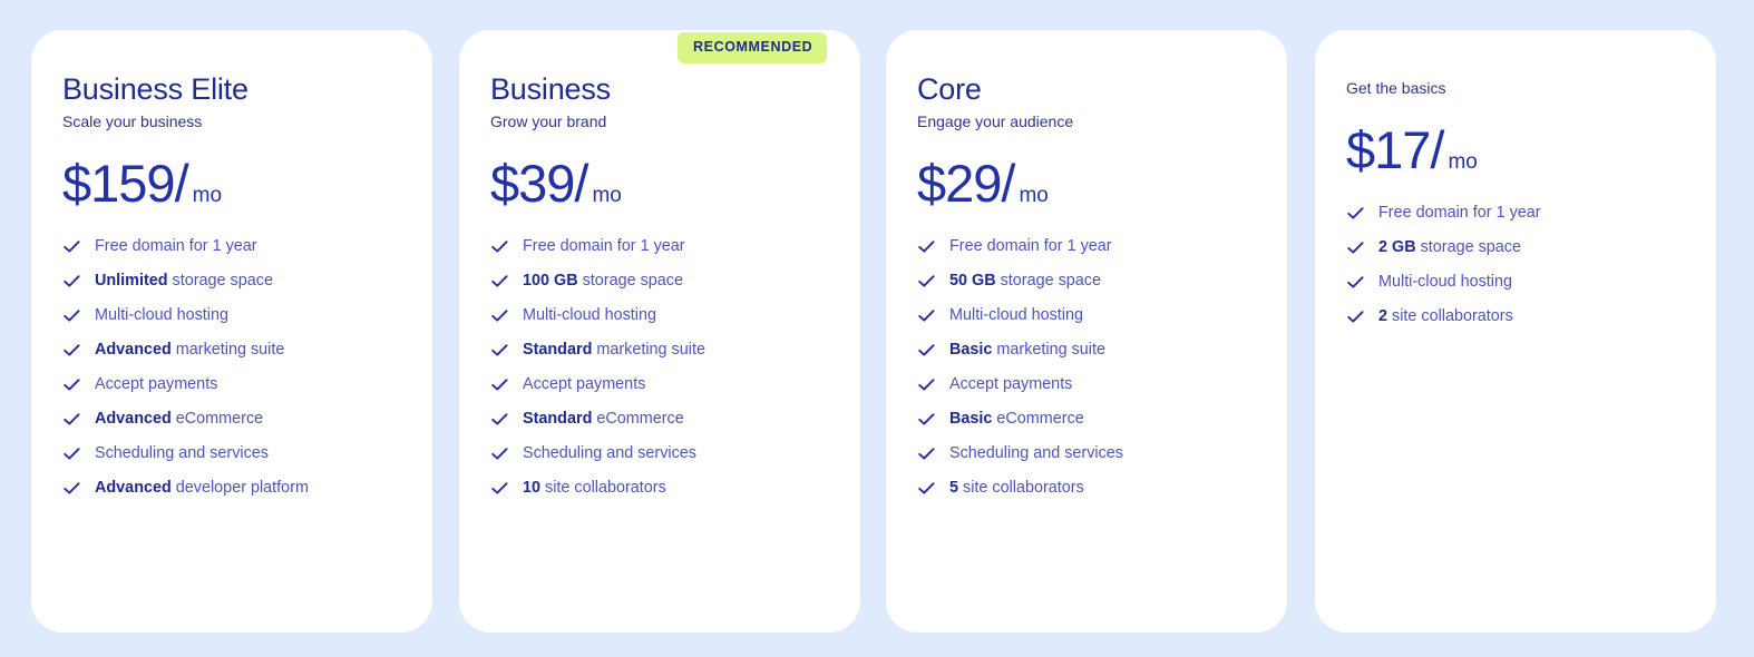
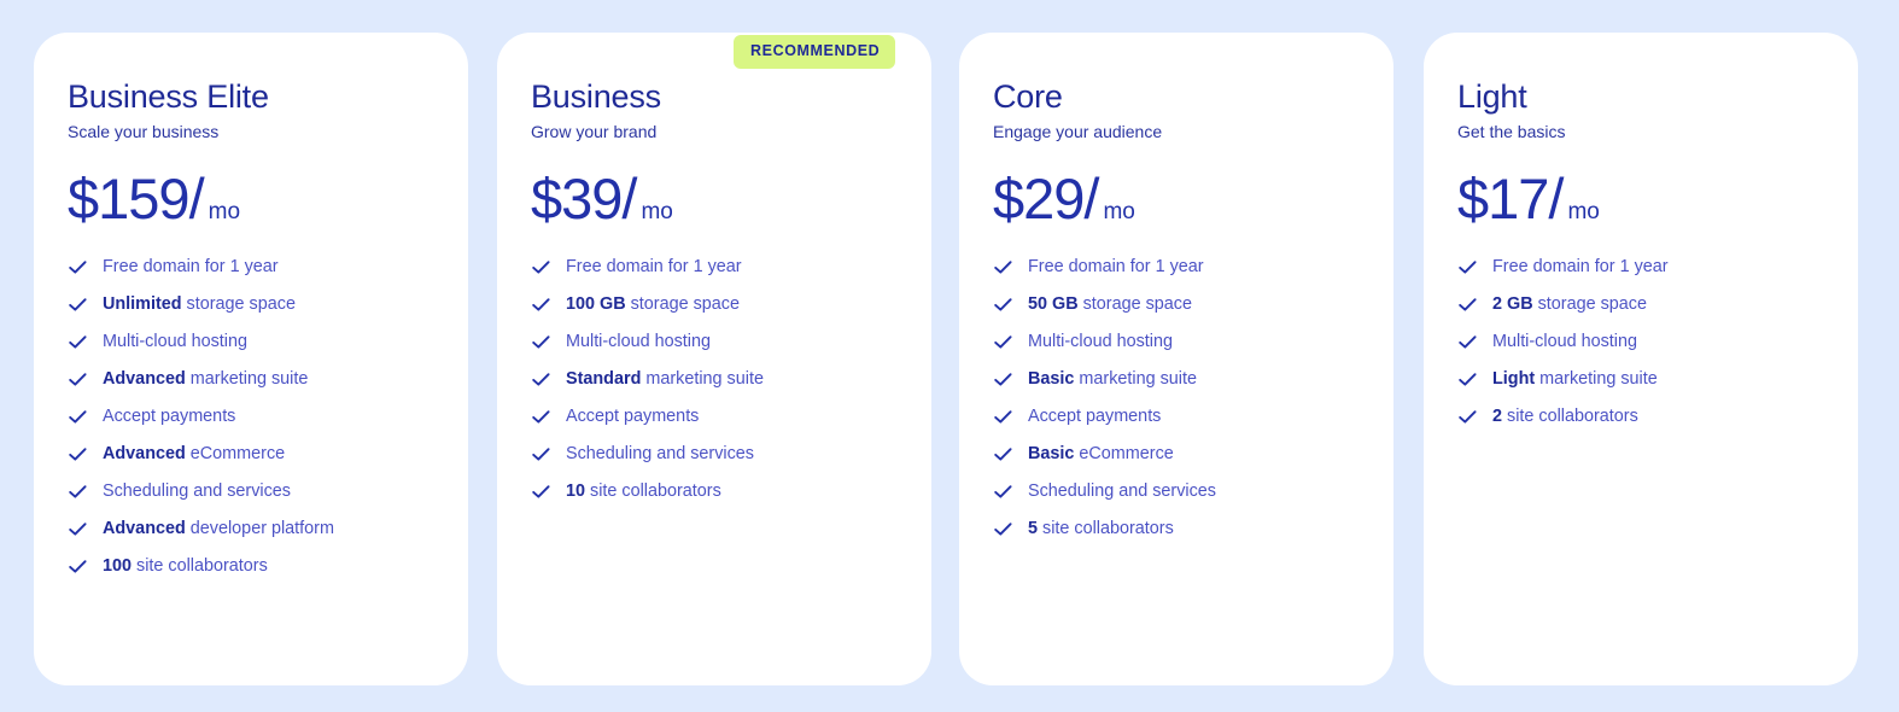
  Business Elite
  Scale your business
  $159
  /
  mo
  Free domain for 1 year
  Unlimited storage space
  Multi-cloud hosting
  Advanced marketing suite
  Accept payments
  Advanced eCommerce
  Scheduling and services
  Advanced developer platform
+ 100 site collaborators
  Business
  Grow your brand
  $39
  /
  mo
  Free domain for 1 year
  100 GB storage space
  Multi-cloud hosting
  Standard marketing suite
  Accept payments
- Standard eCommerce
  Scheduling and services
  10 site collaborators
  Core
  Engage your audience
  $29
  /
  mo
  Free domain for 1 year
  50 GB storage space
  Multi-cloud hosting
  Basic marketing suite
  Accept payments
  Basic eCommerce
  Scheduling and services
  5 site collaborators
+ Light
  Get the basics
  $17
  /
  mo
  Free domain for 1 year
  2 GB storage space
  Multi-cloud hosting
+ Light marketing suite
  2 site collaborators
  RECOMMENDED
